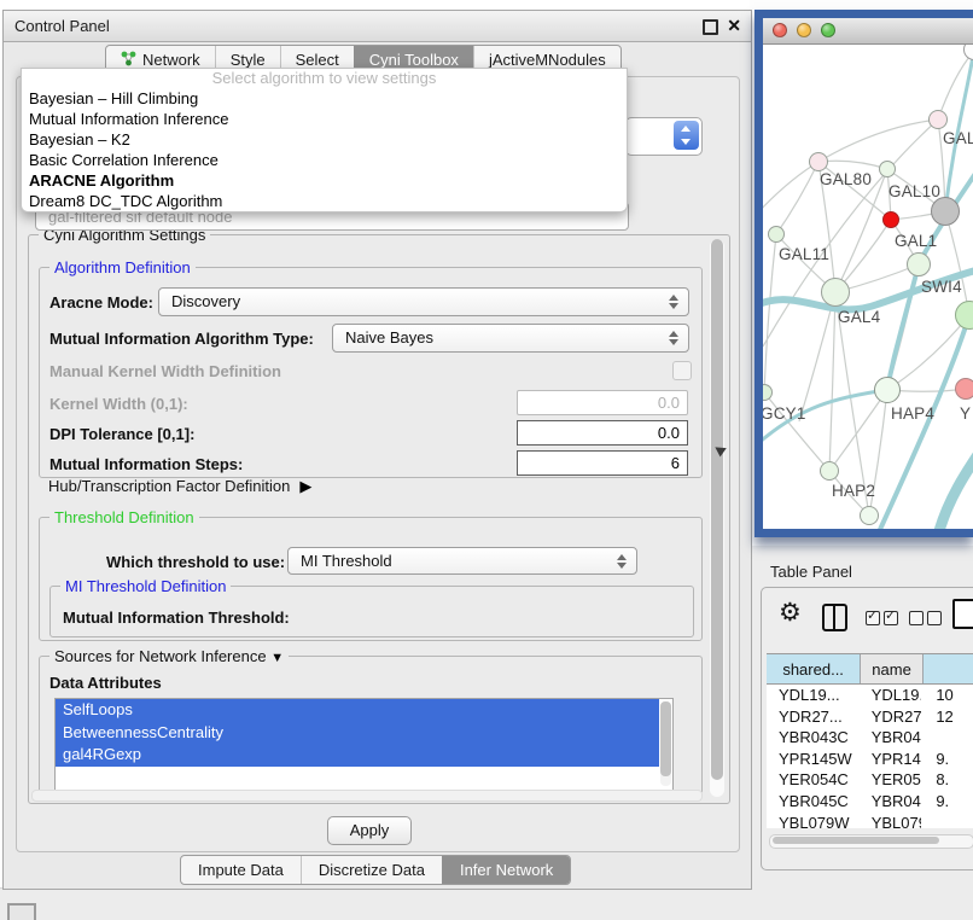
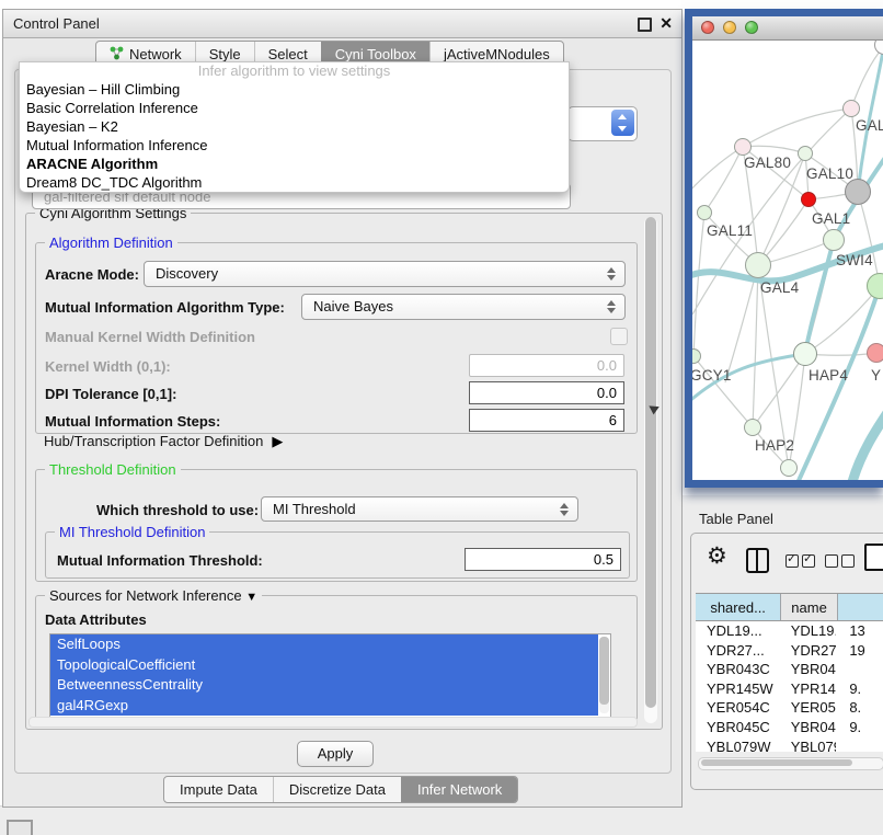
  Control Panel
  ✕
  Network
  Style
  Select
  Cyni Toolbox
  jActiveMNodules
  gal-filtered sif default node
- Select algorithm to view settings
+ Infer algorithm to view settings
  Bayesian – Hill Climbing
- Mutual Information Inference
+ Basic Correlation Inference
  Bayesian – K2
- Basic Correlation Inference
+ Mutual Information Inference
  ARACNE Algorithm
  Dream8 DC_TDC Algorithm
  Cyni Algorithm Settings
  Algorithm Definition
  Aracne Mode:
  Discovery
  Mutual Information Algorithm Type:
  Naive Bayes
  Manual Kernel Width Definition
  Kernel Width (0,1):
  0.0
  DPI Tolerance [0,1]:
  0.0
  Mutual Information Steps:
  6
  Hub/Transcription Factor Definition ▶
  Threshold Definition
  Which threshold to use:
  MI Threshold
  MI Threshold Definition
  Mutual Information Threshold:
+ 0.5
  Sources for Network Inference ▼
  Data Attributes
  SelfLoops
+ TopologicalCoefficient
  BetweennessCentrality
  gal4RGexp
  Apply
  Impute Data
  Discretize Data
  Infer Network
  GAL
  GAL80
  GAL10
  GAL1
  GAL11
  SWI4
  GAL4
  GCY1
  HAP4
  Y
  HAP2
  Table Panel
  ⚙
  ✓
  ✓
  shared...
  name
  YDL19...
  YDL19.
- 10
+ 13
  YDR27...
- 12
+ 19
  YBR043C
  YBR04
  YPR145W
  YPR14
  9.
  YER054C
  YER05
  8.
  YBR045C
  YBR04
  9.
  YBL079W
  YBL07
